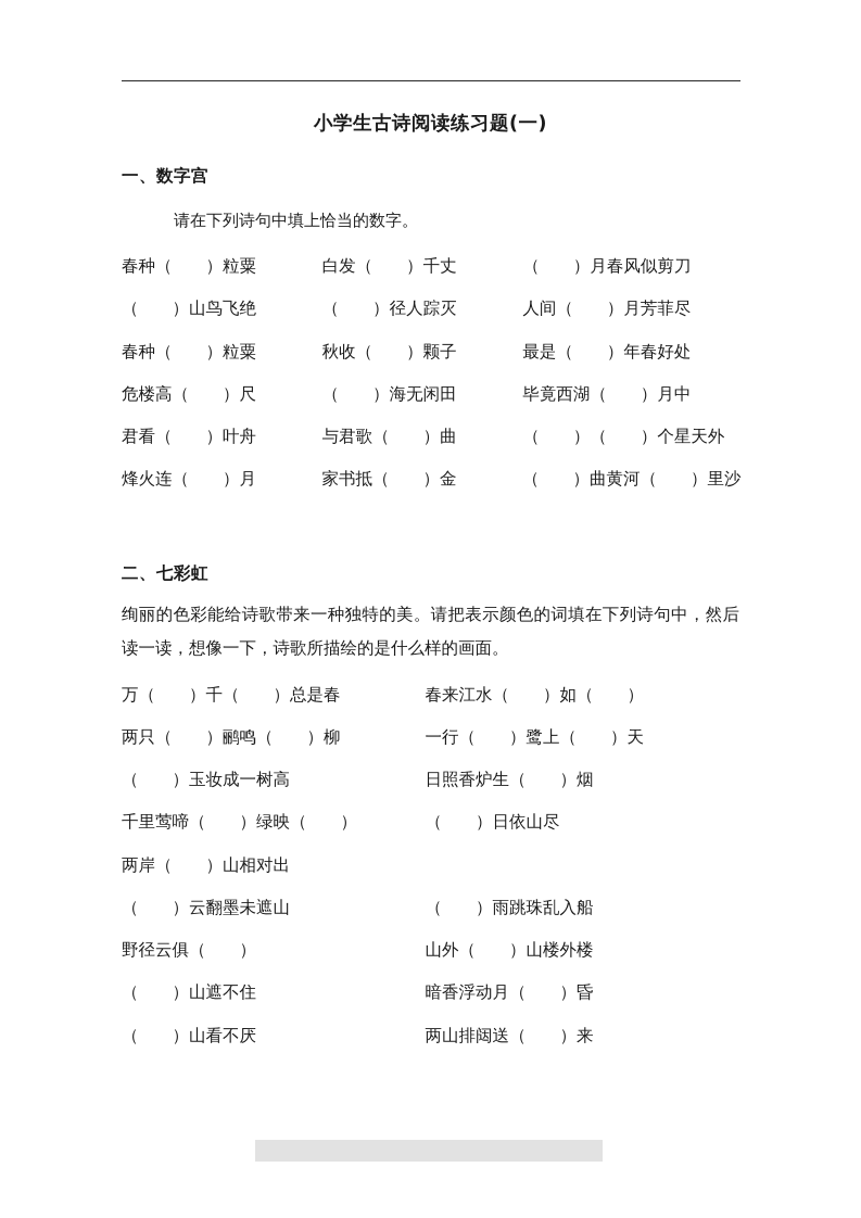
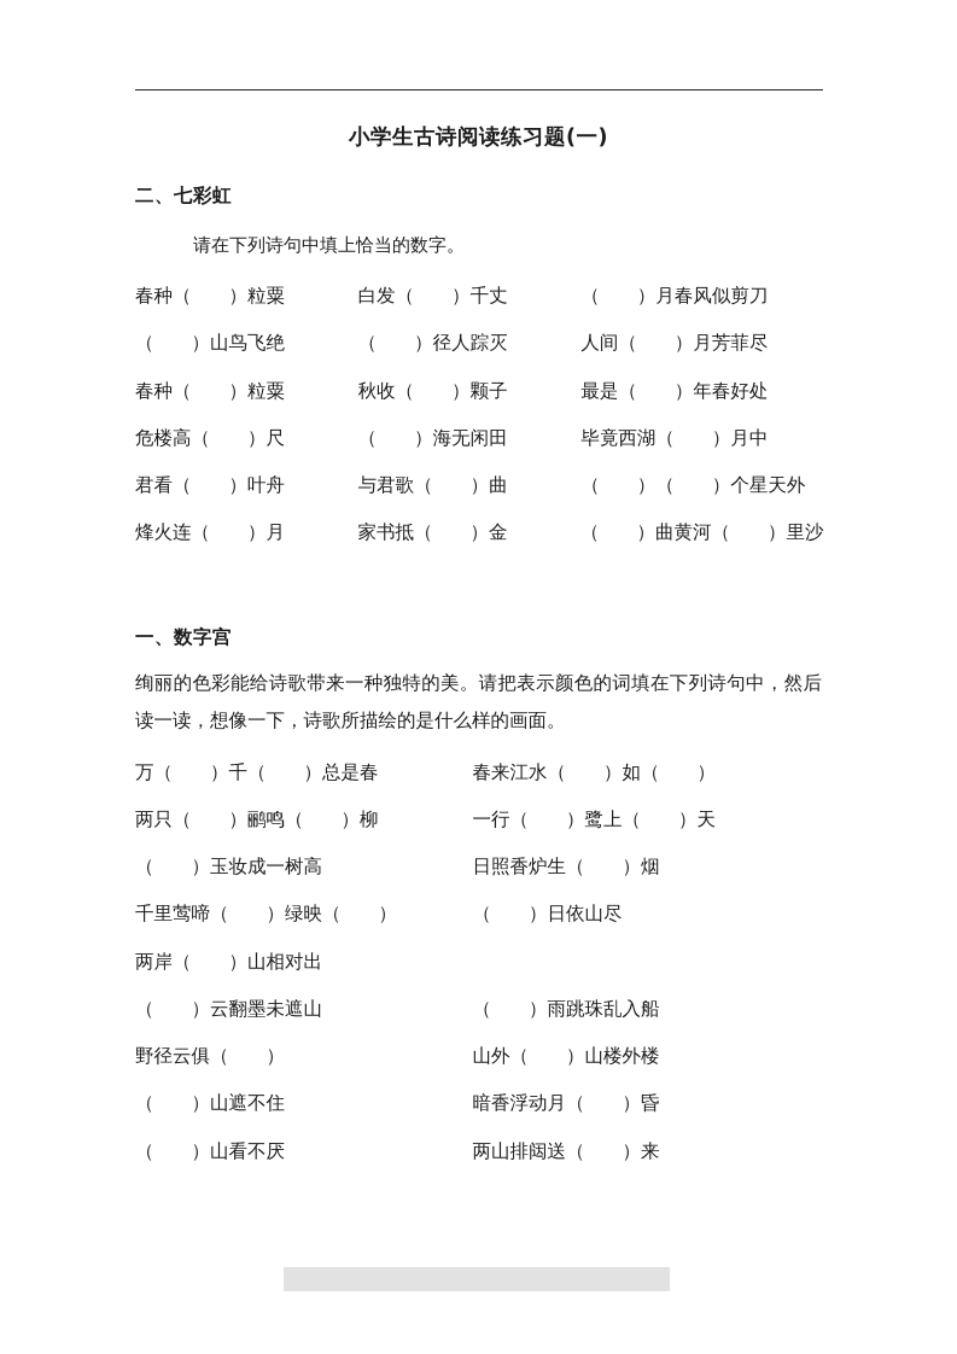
  小学生古诗阅读练习题(一)
- 一、数字宫
+ 二、七彩虹
  请在下列诗句中填上恰当的数字。
  春种（ ）粒粟
  白发（ ）千丈
  （ ）月春风似剪刀
  （ ）山鸟飞绝
  （ ）径人踪灭
  人间（ ）月芳菲尽
  春种（ ）粒粟
  秋收（ ）颗子
  最是（ ）年春好处
  危楼高（ ）尺
  （ ）海无闲田
  毕竟西湖（ ）月中
  君看（ ）叶舟
  与君歌（ ）曲
  （ ）（ ）个星天外
  烽火连（ ）月
  家书抵（ ）金
  （ ）曲黄河（ ）里沙
- 二、七彩虹
+ 一、数字宫
  绚丽的色彩能给诗歌带来一种独特的美。请把表示颜色的词填在下列诗句中，然后读一读，想像一下，诗歌所描绘的是什么样的画面。
  万（ ）千（ ）总是春
  春来江水（ ）如（ ）
  两只（ ）鹂鸣（ ）柳
  一行（ ）鹭上（ ）天
  （ ）玉妆成一树高
  日照香炉生（ ）烟
  千里莺啼（ ）绿映（ ）
  （ ）日依山尽
  两岸（ ）山相对出
  （ ）云翻墨未遮山
  （ ）雨跳珠乱入船
  野径云俱（ ）
  山外（ ）山楼外楼
  （ ）山遮不住
  暗香浮动月（ ）昏
  （ ）山看不厌
  两山排闼送（ ）来
